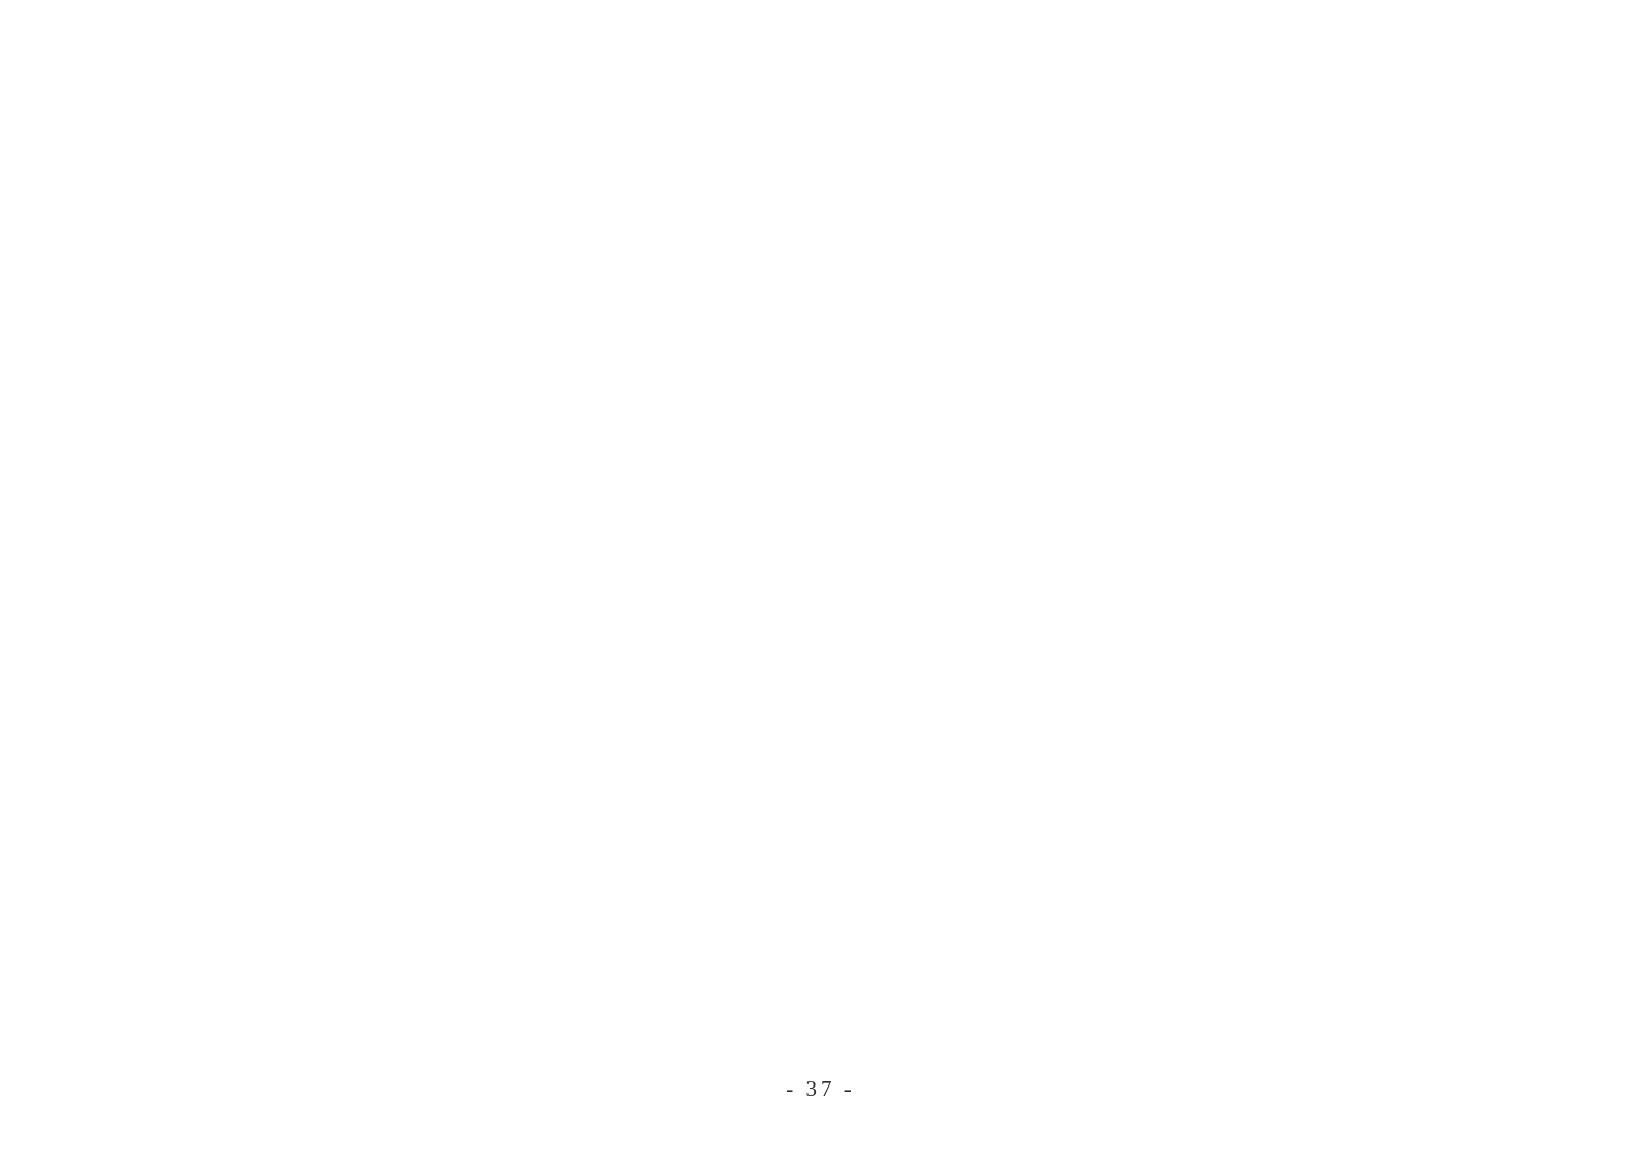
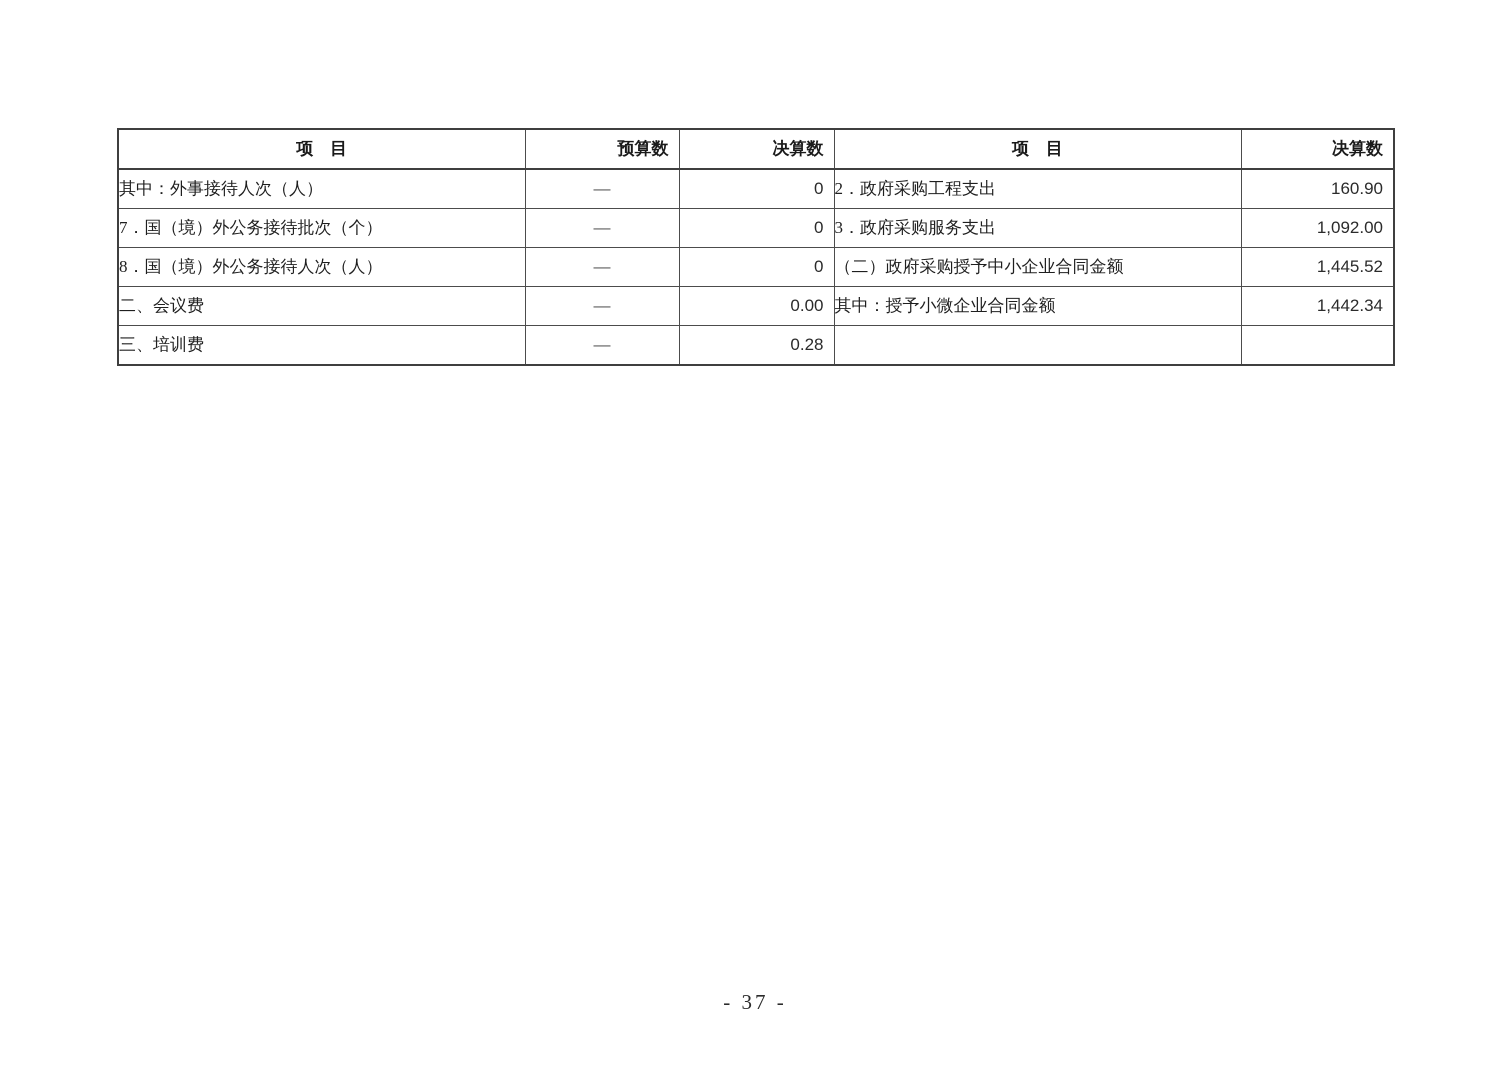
+ 项 目	预算数	决算数	项 目	决算数
+ 其中：外事接待人次（人）	—	0	2．政府采购工程支出	160.90
+ 7．国（境）外公务接待批次（个）	—	0	3．政府采购服务支出	1,092.00
+ 8．国（境）外公务接待人次（人）	—	0	（二）政府采购授予中小企业合同金额	1,445.52
+ 二、会议费	—	0.00	其中：授予小微企业合同金额	1,442.34
+ 三、培训费	—	0.28
  - 37 -
